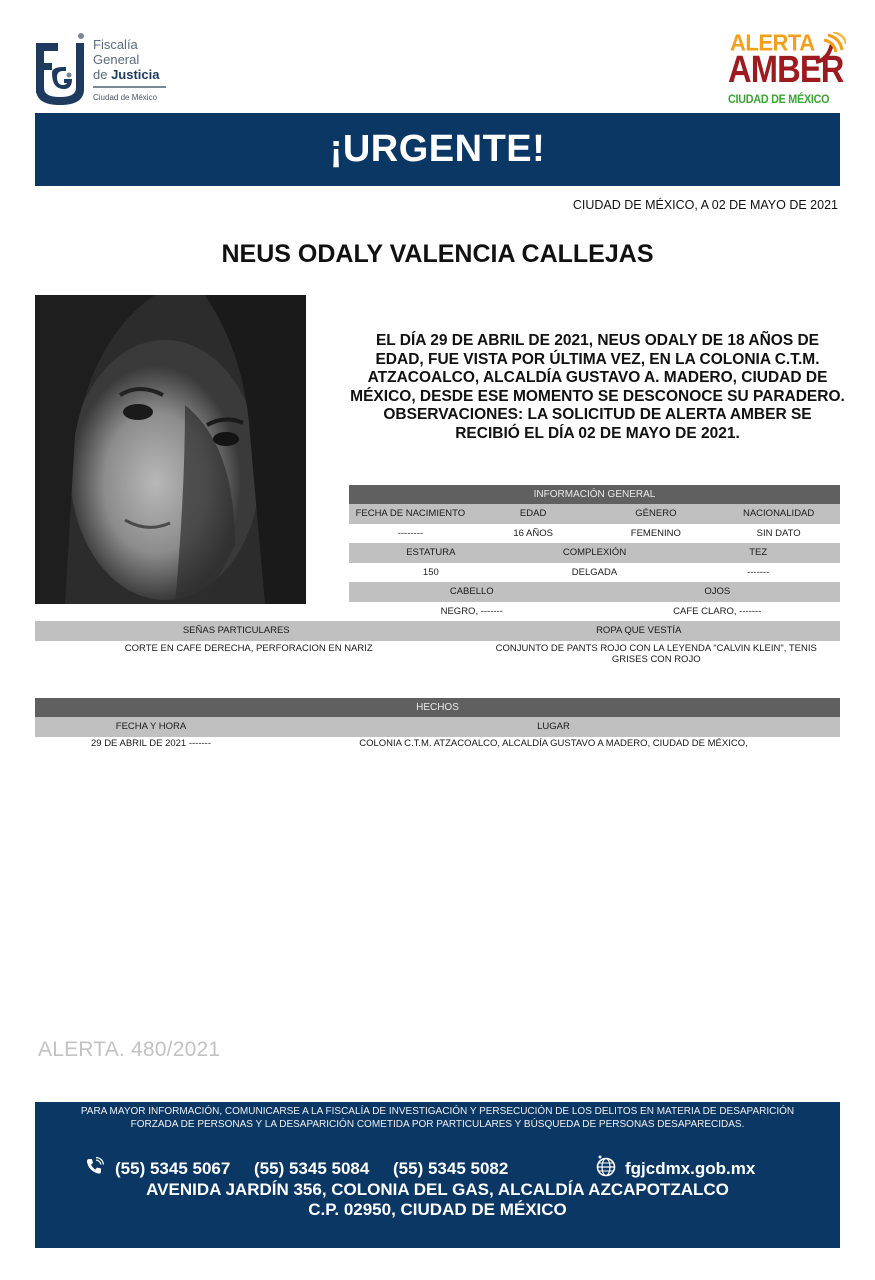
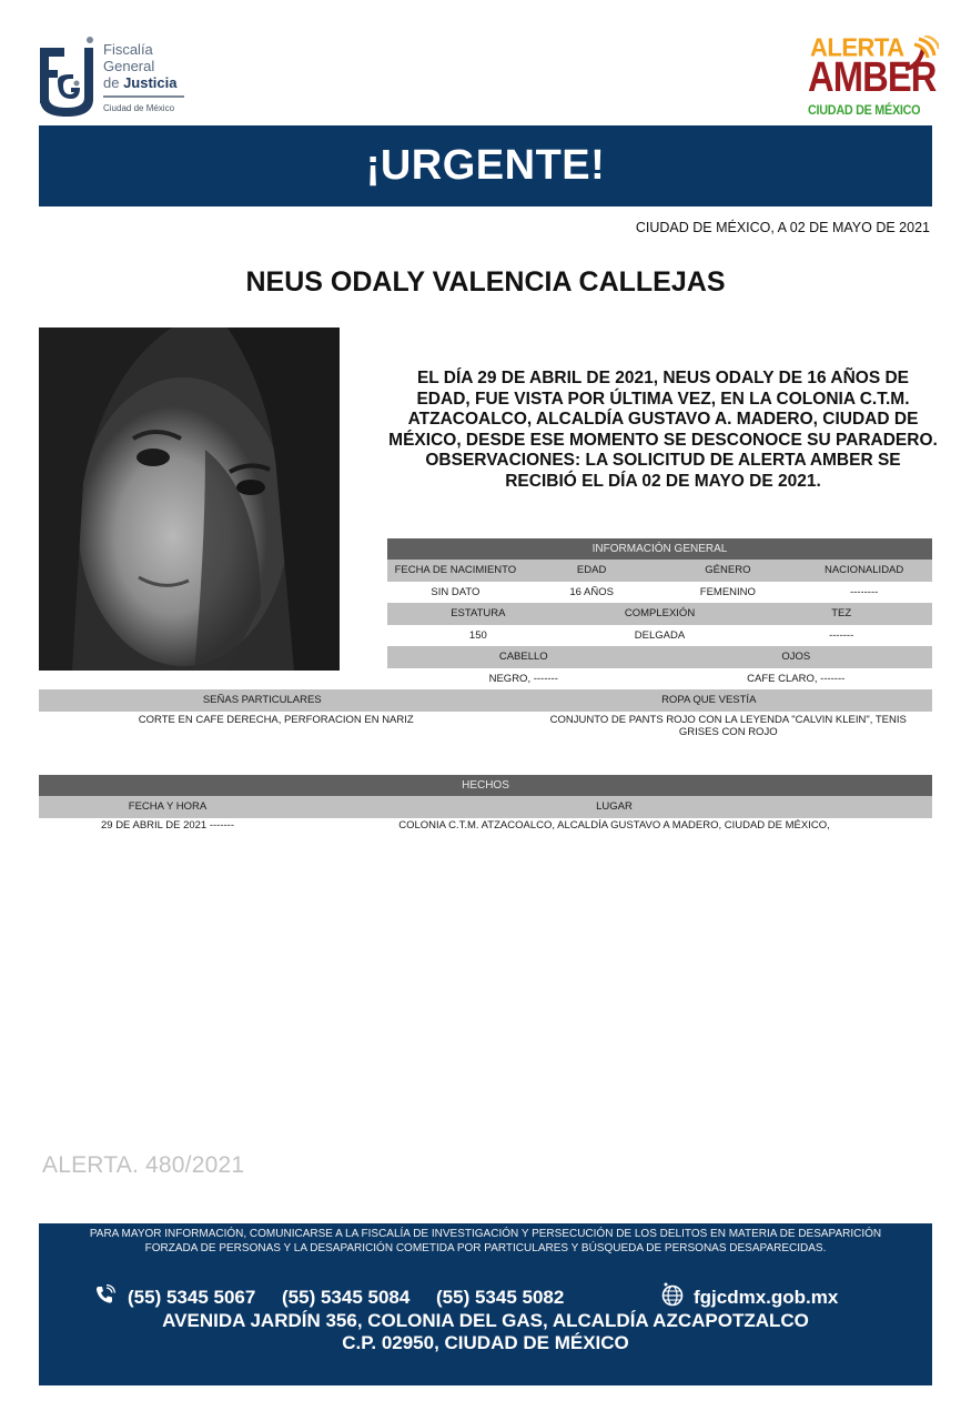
  Fiscalía
  General
  de Justicia
  Ciudad de México
  ALERTA
  AMBER
  CIUDAD DE MÉXICO
  ¡URGENTE!
  CIUDAD DE MÉXICO, A 02 DE MAYO DE 2021
  NEUS ODALY VALENCIA CALLEJAS
- EL DÍA 29 DE ABRIL DE 2021, NEUS ODALY DE 18 AÑOS DE EDAD, FUE VISTA POR ÚLTIMA VEZ, EN LA COLONIA C.T.M. ATZACOALCO, ALCALDÍA GUSTAVO A. MADERO, CIUDAD DE MÉXICO, DESDE ESE MOMENTO SE DESCONOCE SU PARADERO. OBSERVACIONES: LA SOLICITUD DE ALERTA AMBER SE RECIBIÓ EL DÍA 02 DE MAYO DE 2021.
+ EL DÍA 29 DE ABRIL DE 2021, NEUS ODALY DE 16 AÑOS DE EDAD, FUE VISTA POR ÚLTIMA VEZ, EN LA COLONIA C.T.M. ATZACOALCO, ALCALDÍA GUSTAVO A. MADERO, CIUDAD DE MÉXICO, DESDE ESE MOMENTO SE DESCONOCE SU PARADERO. OBSERVACIONES: LA SOLICITUD DE ALERTA AMBER SE RECIBIÓ EL DÍA 02 DE MAYO DE 2021.
  INFORMACIÓN GENERAL
  FECHA DE NACIMIENTO
  EDAD
  GÉNERO
  NACIONALIDAD
- --------
+ SIN DATO
  16 AÑOS
  FEMENINO
- SIN DATO
+ --------
  ESTATURA
  COMPLEXIÓN
  TEZ
  150
  DELGADA
  -------
  CABELLO
  OJOS
  NEGRO, -------
  CAFE CLARO, -------
  SEÑAS PARTICULARES
  ROPA QUE VESTÍA
  CORTE EN CAFE DERECHA, PERFORACION EN NARIZ
  CONJUNTO DE PANTS ROJO CON LA LEYENDA "CALVIN KLEIN", TENIS GRISES CON ROJO
  HECHOS
  FECHA Y HORA
  LUGAR
  29 DE ABRIL DE 2021 -------
  COLONIA C.T.M. ATZACOALCO, ALCALDÍA GUSTAVO A MADERO, CIUDAD DE MÉXICO,
  ALERTA. 480/2021
  PARA MAYOR INFORMACIÓN, COMUNICARSE A LA FISCALÍA DE INVESTIGACIÓN Y PERSECUCIÓN DE LOS DELITOS EN MATERIA DE DESAPARICIÓN FORZADA DE PERSONAS Y LA DESAPARICIÓN COMETIDA POR PARTICULARES Y BÚSQUEDA DE PERSONAS DESAPARECIDAS.
  (55) 5345 5067
  (55) 5345 5084
  (55) 5345 5082
  fgjcdmx.gob.mx
  AVENIDA JARDÍN 356, COLONIA DEL GAS, ALCALDÍA AZCAPOTZALCO
  C.P. 02950, CIUDAD DE MÉXICO
